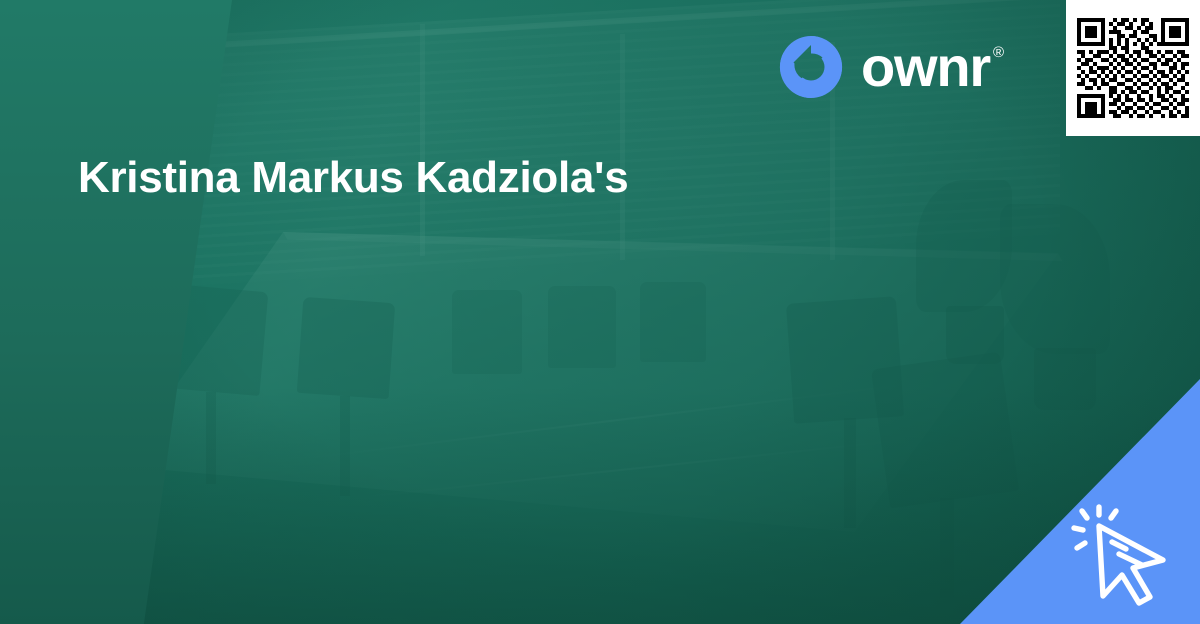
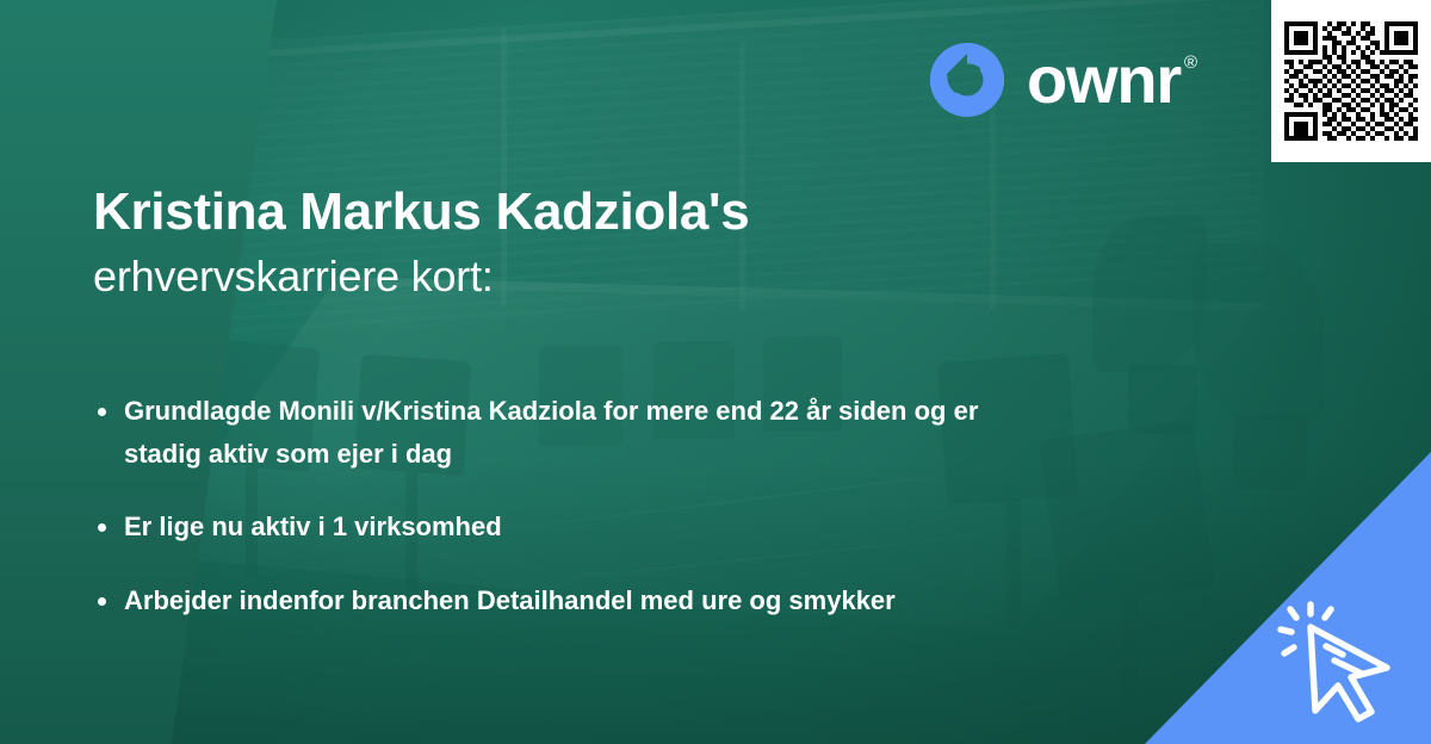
  ownr
  ®
  Kristina Markus Kadziola's
+ erhvervskarriere kort:
+ Grundlagde Monili v/Kristina Kadziola for mere end 22 år siden og er stadig aktiv som ejer i dag
+ Er lige nu aktiv i 1 virksomhed
+ Arbejder indenfor branchen Detailhandel med ure og smykker
